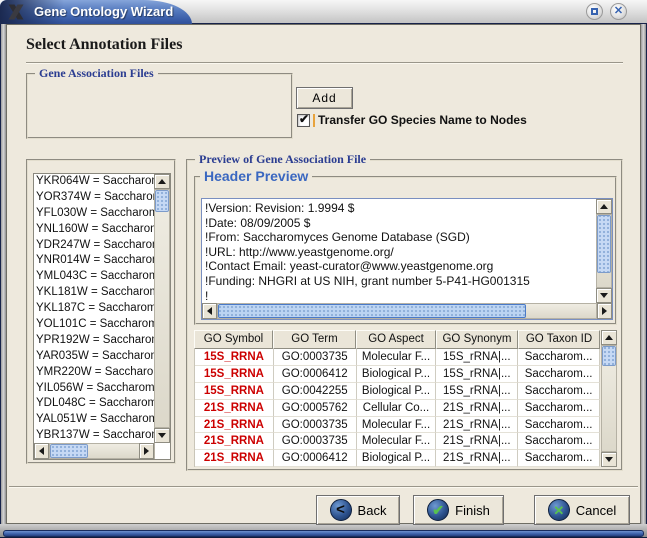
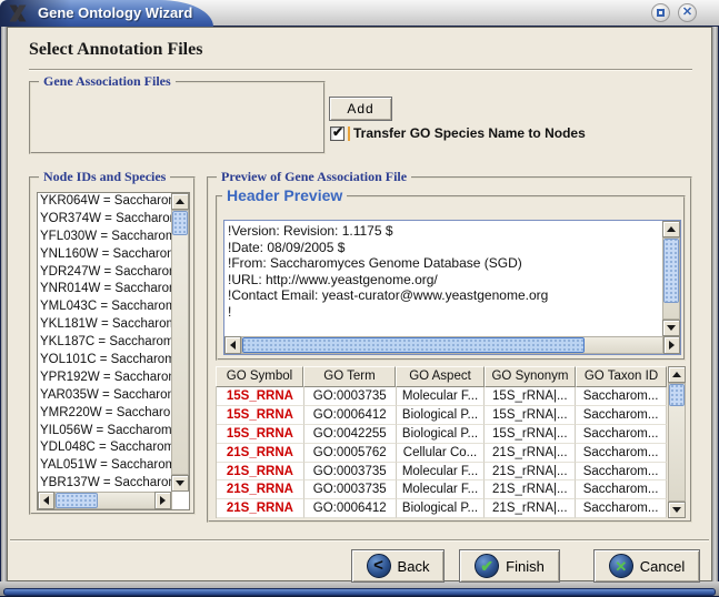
  Gene Ontology Wizard
  ✕
  Select Annotation Files
  Gene Association Files
  Add
  ✔
  Transfer GO Species Name to Nodes
+ Node IDs and Species
  YKR064W = Saccharo
  YOR374W = Saccharo
  YFL030W = Saccharo
  YNL160W = Saccharo
  YDR247W = Saccharo
  YNR014W = Saccharo
  YML043C = Saccharo
  YKL181W = Saccharo
  YKL187C = Saccharom
  YOL101C = Saccharom
  YPR192W = Saccharo
  YAR035W = Saccharo
  YMR220W = Saccharo
  YIL056W = Saccharom
  YDL048C = Saccharom
  YAL051W = Saccharo
  YBR137W = Saccharo
  Preview of Gene Association File
  Header Preview
- !Version: Revision: 1.9994 $
+ !Version: Revision: 1.1175 $
  !Date: 08/09/2005 $
  !From: Saccharomyces Genome Database (SGD)
  !URL: http://www.yeastgenome.org/
  !Contact Email: yeast-curator@www.yeastgenome.org
- !Funding: NHGRI at US NIH, grant number 5-P41-HG001315
  !
  GO Symbol
  GO Term
  GO Aspect
  GO Synonym
  GO Taxon ID
  15S_RRNA
  GO:0003735
  Molecular F...
  15S_rRNA|...
  Saccharom...
  15S_RRNA
  GO:0006412
  Biological P...
  15S_rRNA|...
  Saccharom...
  15S_RRNA
  GO:0042255
  Biological P...
  15S_rRNA|...
  Saccharom...
  21S_RRNA
  GO:0005762
  Cellular Co...
  21S_rRNA|...
  Saccharom...
  21S_RRNA
  GO:0003735
  Molecular F...
  21S_rRNA|...
  Saccharom...
  21S_RRNA
  GO:0003735
  Molecular F...
  21S_rRNA|...
  Saccharom...
  21S_RRNA
  GO:0006412
  Biological P...
  21S_rRNA|...
  Saccharom...
  <
  Back
  ✔
  Finish
  ✕
  Cancel
